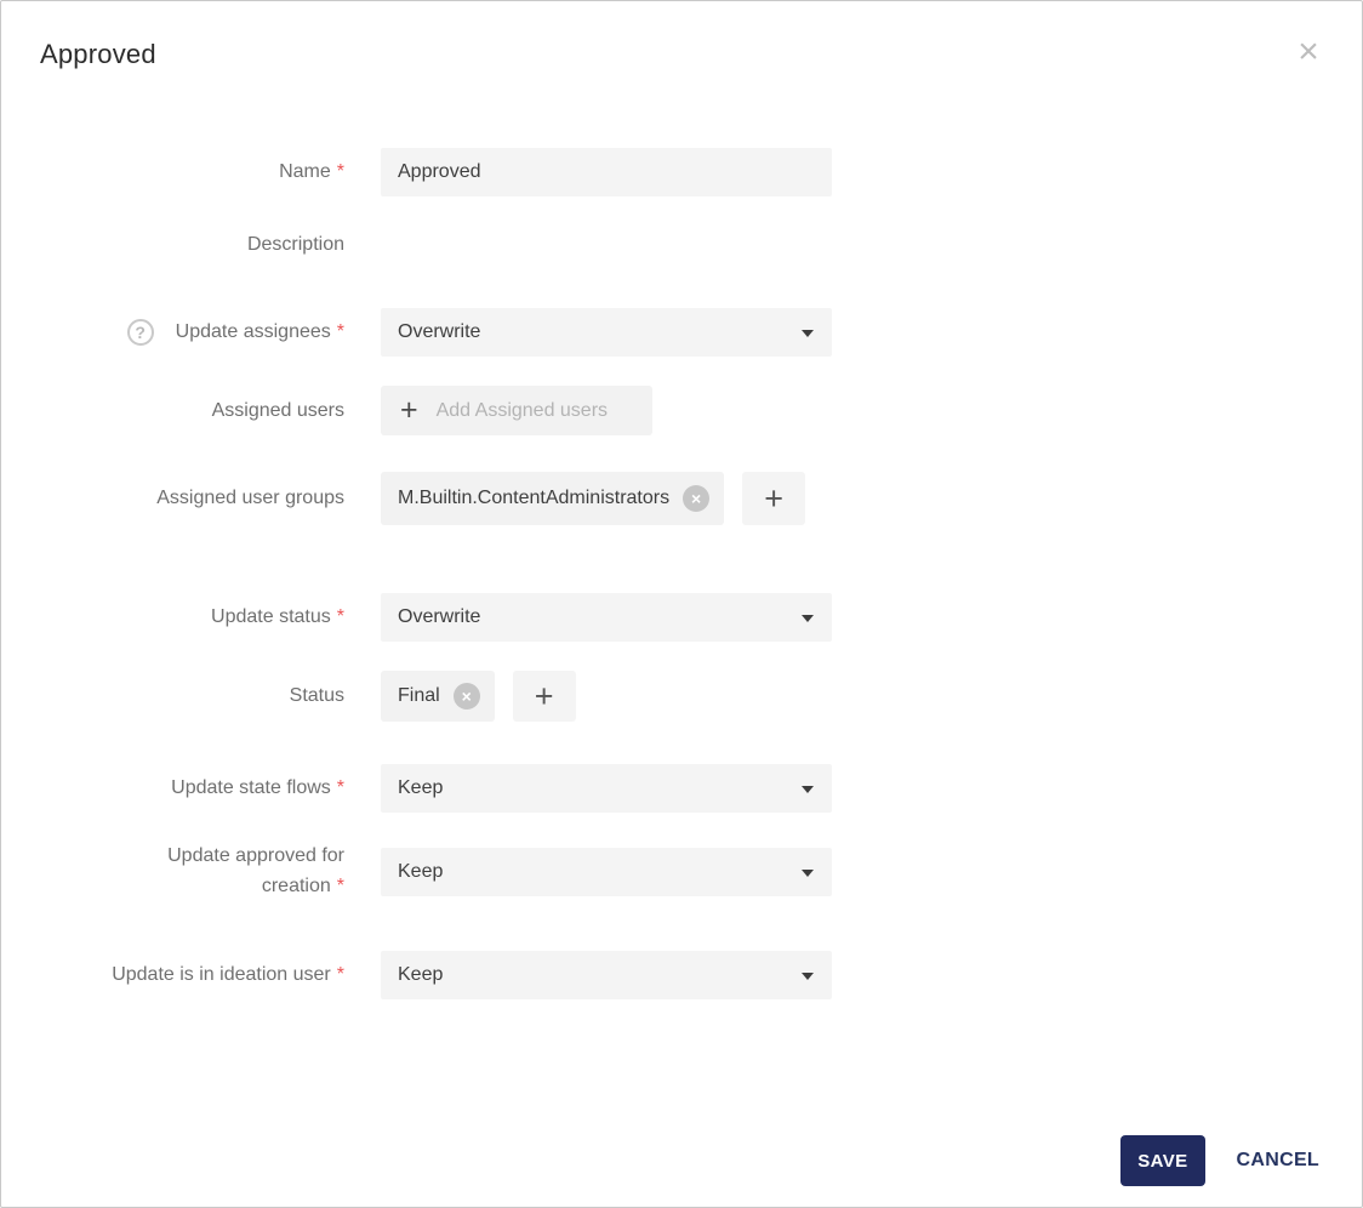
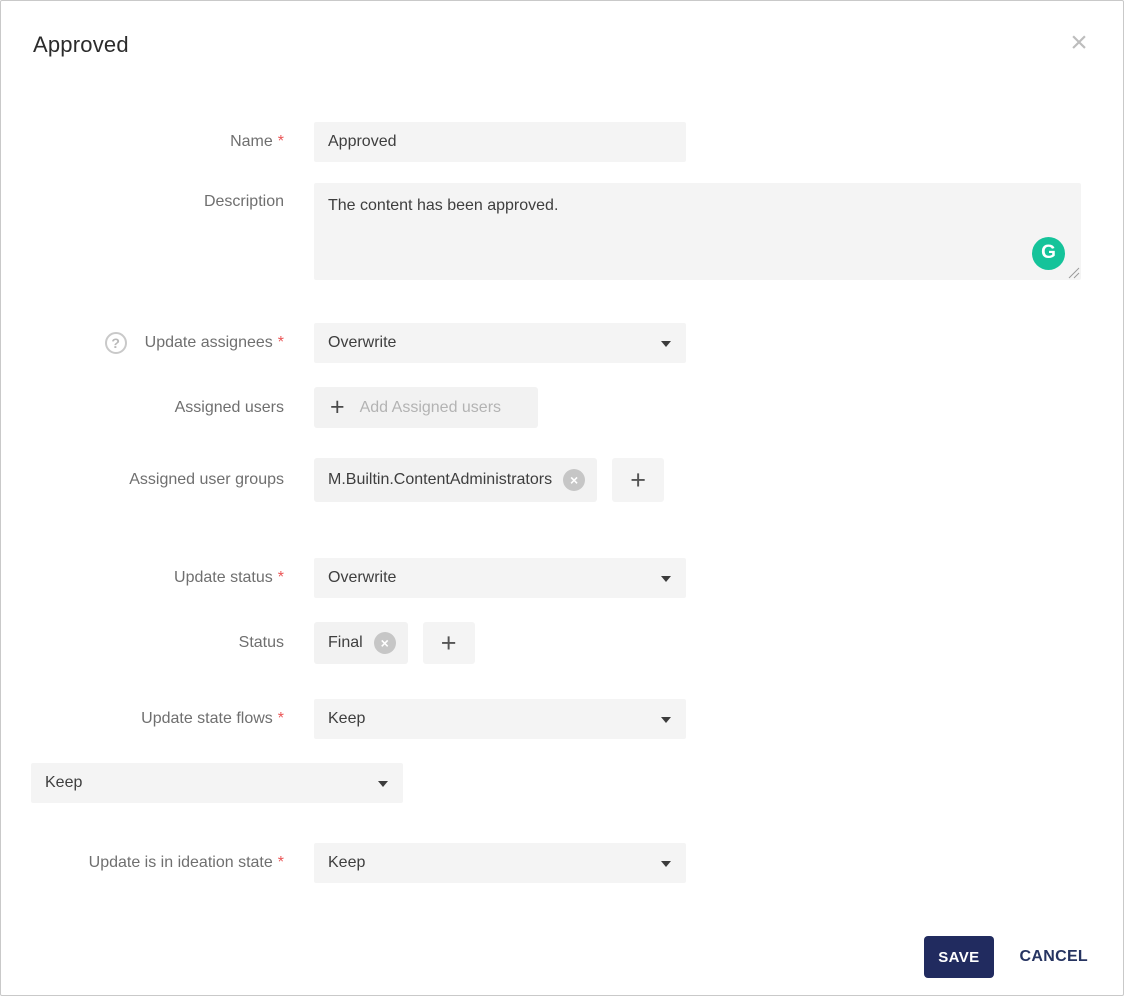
  Approved
  ×
  Name *
  Approved
  Description
+ The content has been approved.
+ G
  ?
  Update assignees *
  Overwrite
  Assigned users
  +
  Add Assigned users
  Assigned user groups
  M.Builtin.ContentAdministrators
  ×
  +
  Update status *
  Overwrite
  Status
  Final
  ×
  +
  Update state flows *
  Keep
- Update approved for creation *
  Keep
- Update is in ideation user *
+ Update is in ideation state *
  Keep
  SAVE
  CANCEL
